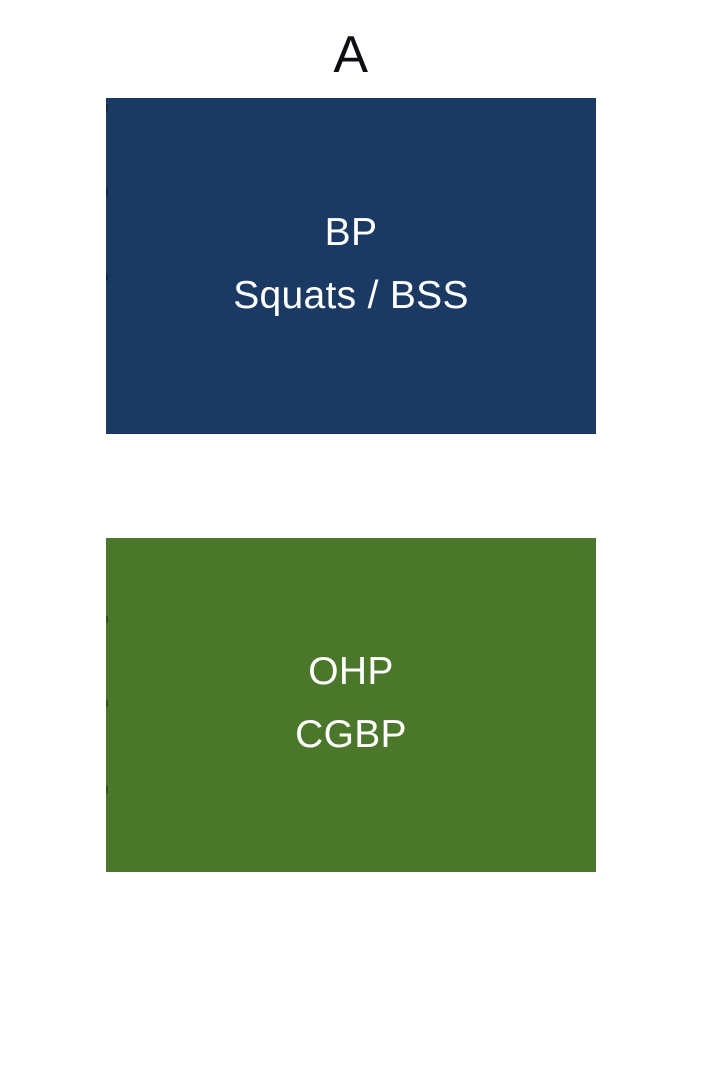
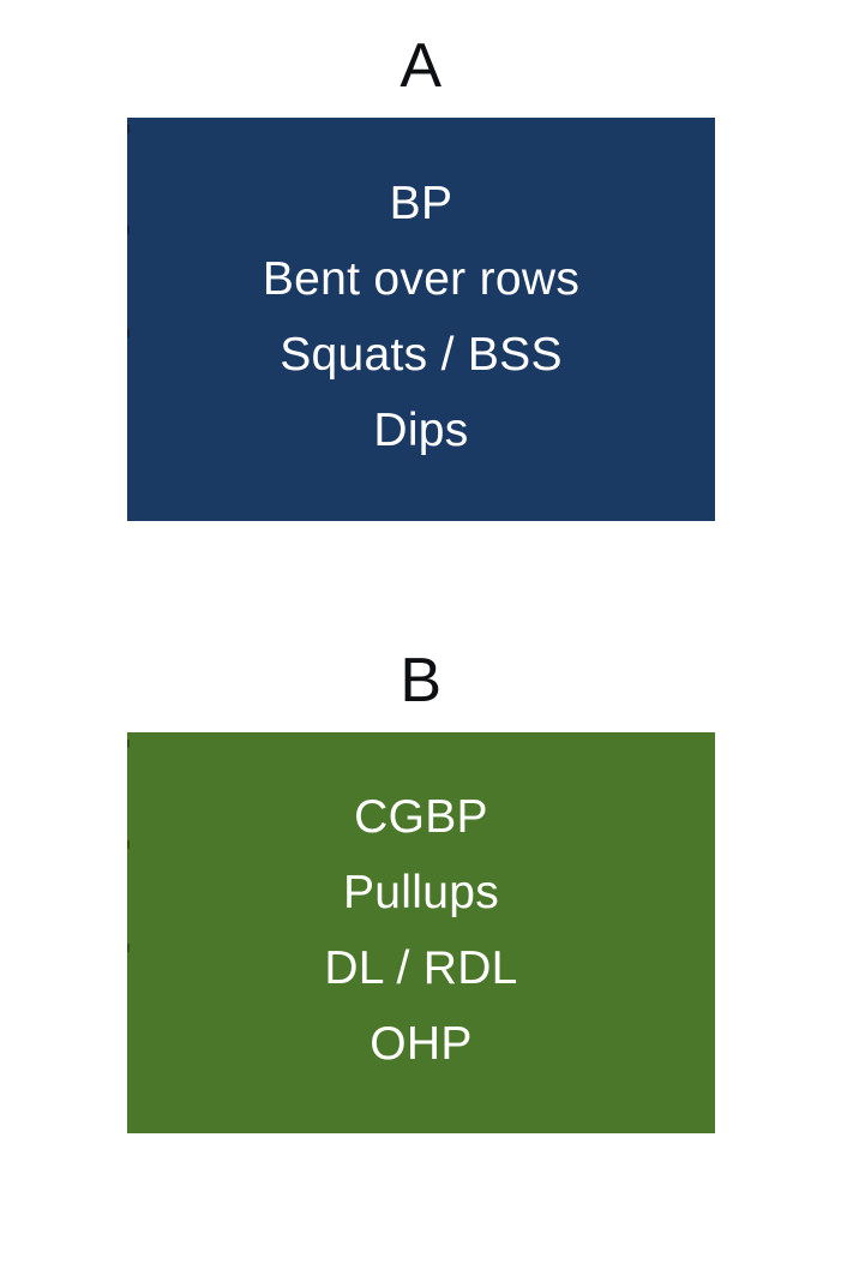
  A
  BP
+ Bent over rows
  Squats / BSS
+ Dips
+ B
- OHP
+ CGBP
+ Pullups
+ DL / RDL
- CGBP
+ OHP
